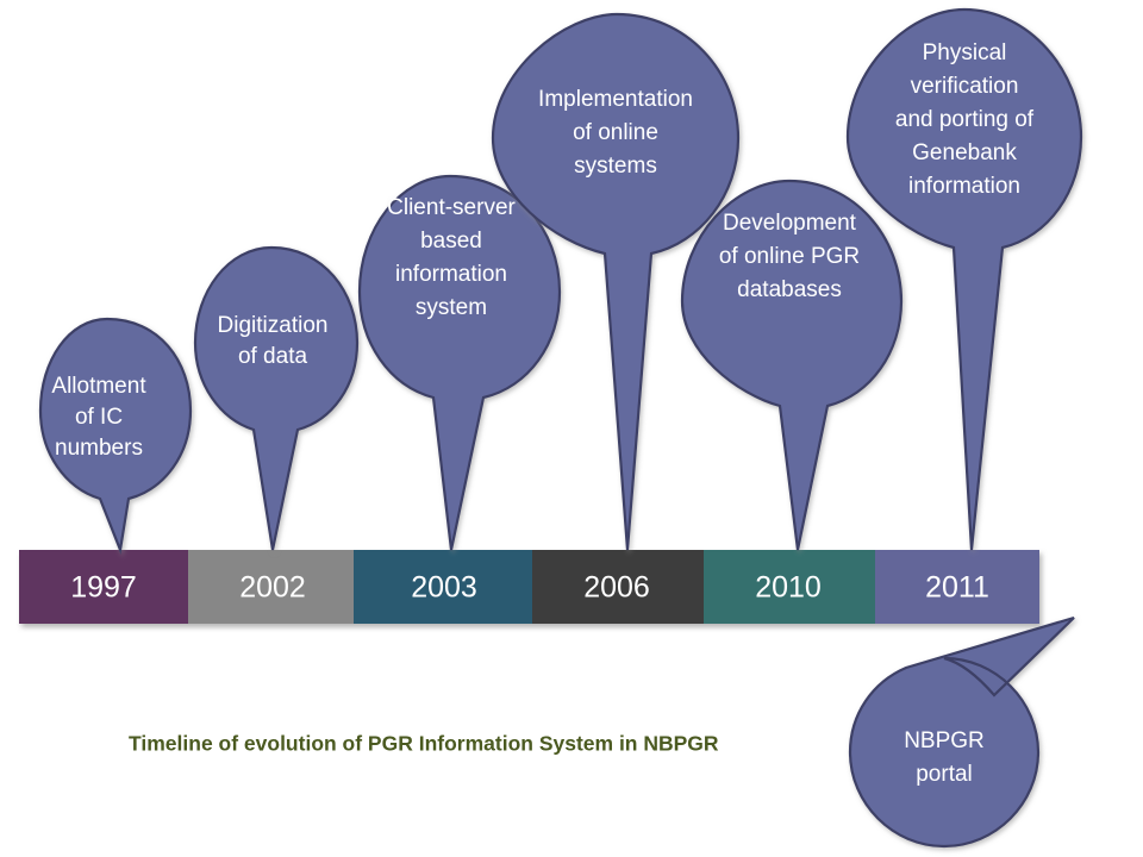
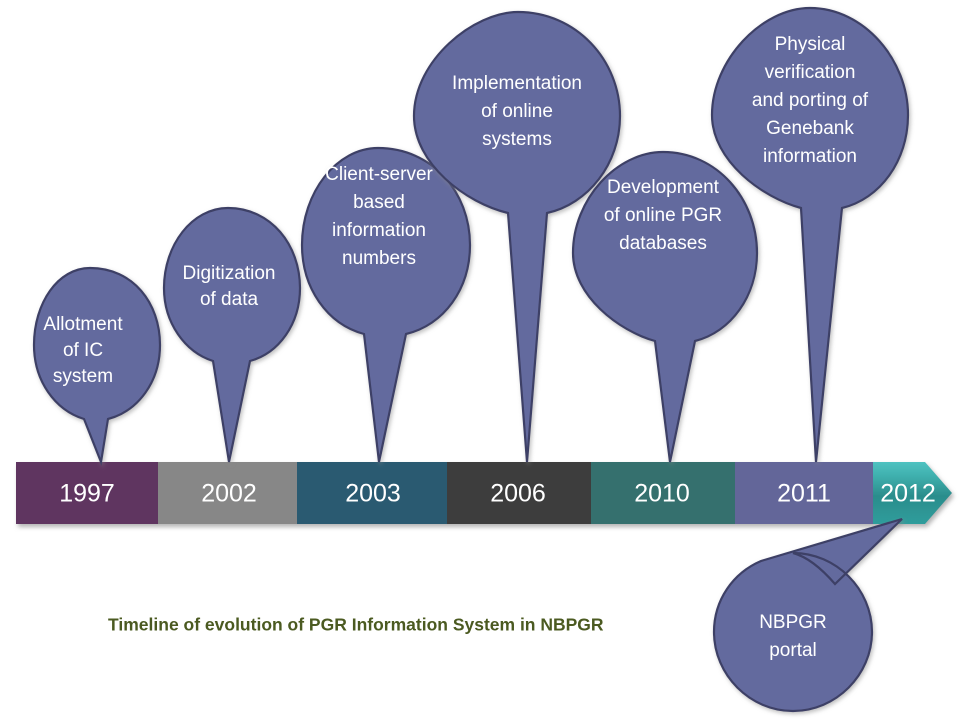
  1997
  2002
  2003
  2006
  2010
  2011
+ 2012
  Allotment
  of IC
- numbers
+ system
  Digitization
  of data
  Client-server
  based
  information
- system
+ numbers
  Implementation
  of online
  systems
  Development
  of online PGR
  databases
  Physical
  verification
  and porting of
  Genebank
  information
  NBPGR
  portal
  Timeline of evolution of PGR Information System in NBPGR
